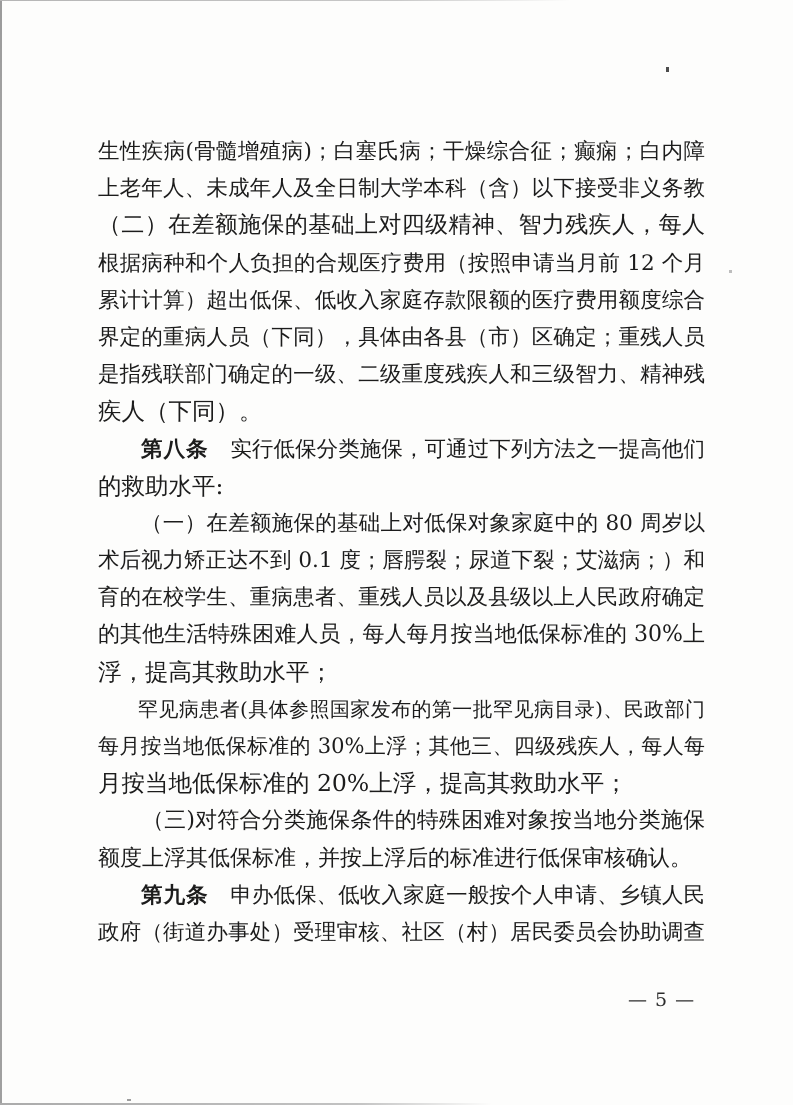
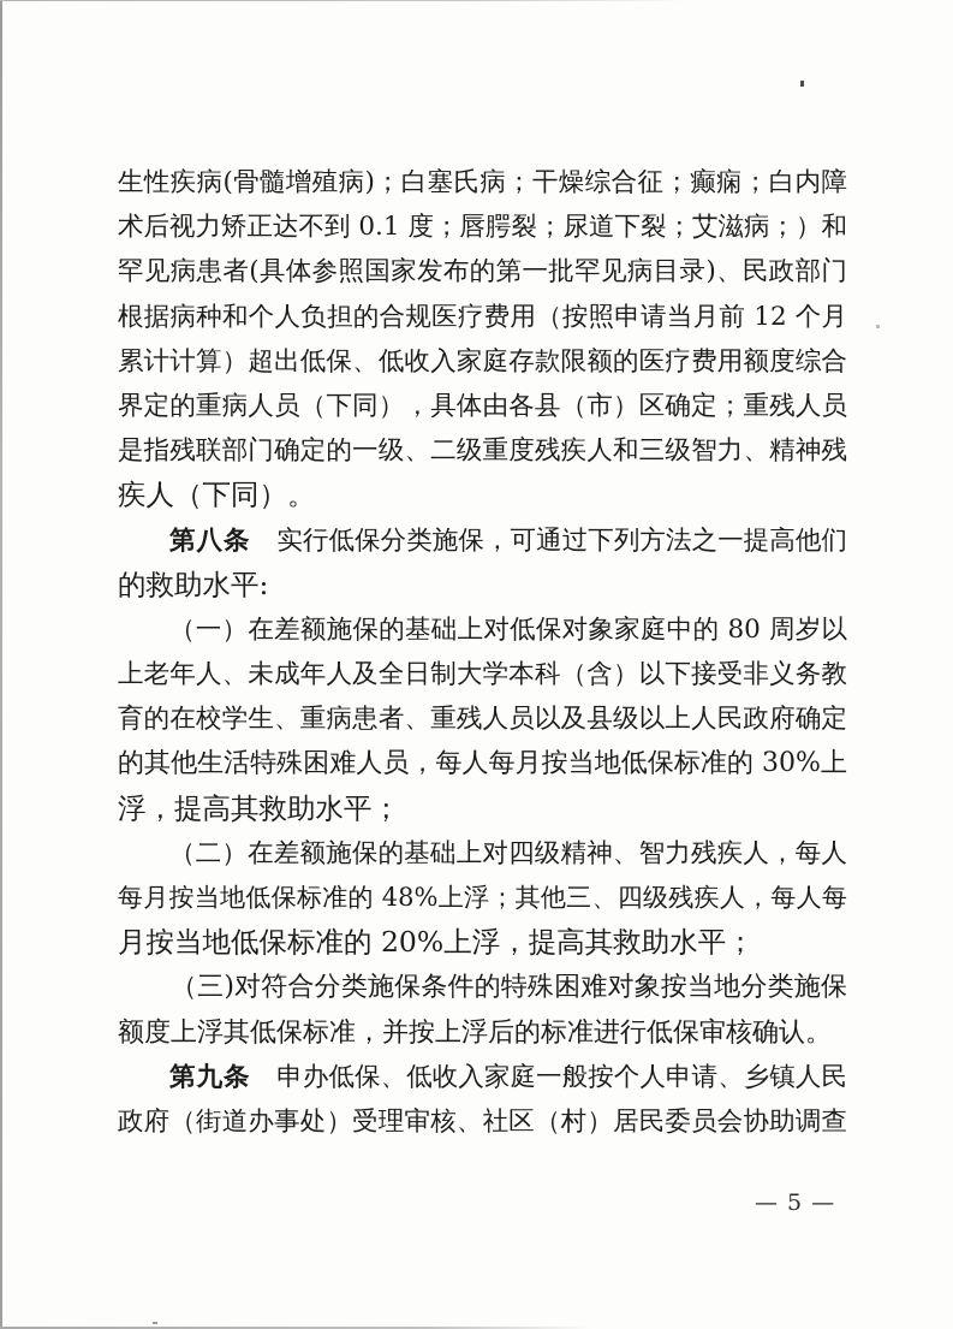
  生性疾病(骨髓增殖病)；白塞氏病；干燥综合征；癫痫；白内障
- 上老年人、未成年人及全日制大学本科（含）以下接受非义务教
+ 术后视力矫正达不到 0.1 度；唇腭裂；尿道下裂；艾滋病；）和
- （二）在差额施保的基础上对四级精神、智力残疾人，每人
+ 罕见病患者(具体参照国家发布的第一批罕见病目录)、民政部门
  根据病种和个人负担的合规医疗费用（按照申请当月前 12 个月
  累计计算）超出低保、低收入家庭存款限额的医疗费用额度综合
  界定的重病人员（下同），具体由各县（市）区确定；重残人员
  是指残联部门确定的一级、二级重度残疾人和三级智力、精神残
  疾人（下同）。
  第八条 实行低保分类施保，可通过下列方法之一提高他们
  的救助水平:
  （一）在差额施保的基础上对低保对象家庭中的 80 周岁以
- 术后视力矫正达不到 0.1 度；唇腭裂；尿道下裂；艾滋病；）和
+ 上老年人、未成年人及全日制大学本科（含）以下接受非义务教
  育的在校学生、重病患者、重残人员以及县级以上人民政府确定
  的其他生活特殊困难人员，每人每月按当地低保标准的 30%上
  浮，提高其救助水平；
- 罕见病患者(具体参照国家发布的第一批罕见病目录)、民政部门
+ （二）在差额施保的基础上对四级精神、智力残疾人，每人
- 每月按当地低保标准的 30%上浮；其他三、四级残疾人，每人每
+ 每月按当地低保标准的 48%上浮；其他三、四级残疾人，每人每
  月按当地低保标准的 20%上浮，提高其救助水平；
  （三)对符合分类施保条件的特殊困难对象按当地分类施保
  额度上浮其低保标准，并按上浮后的标准进行低保审核确认。
  第九条 申办低保、低收入家庭一般按个人申请、乡镇人民
  政府（街道办事处）受理审核、社区（村）居民委员会协助调查
  — 5 —
